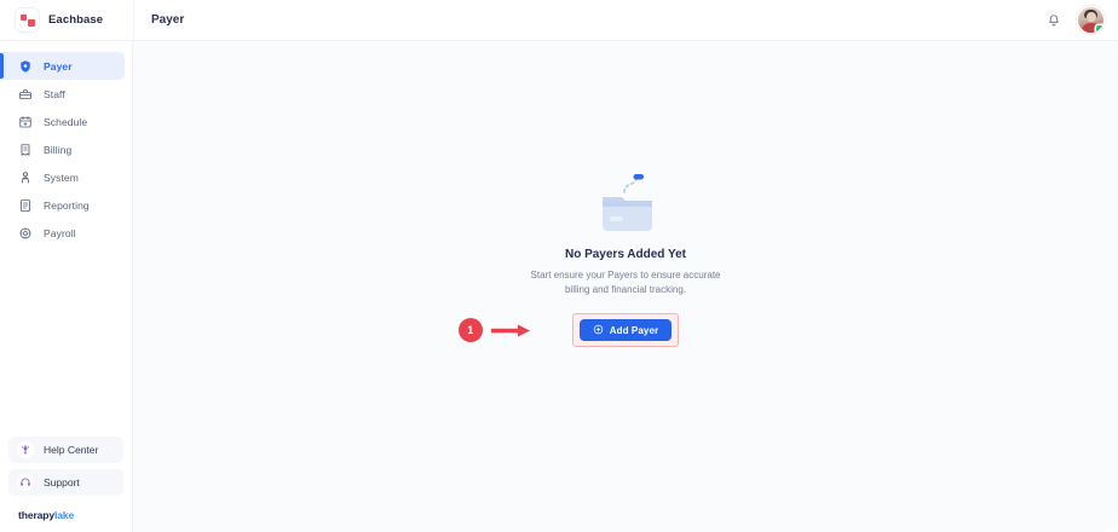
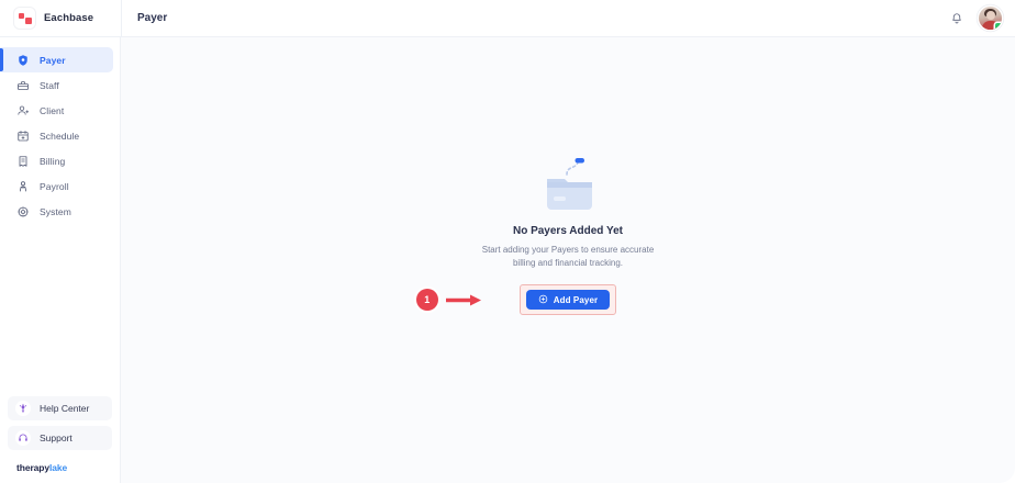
  Eachbase
  Payer
  Payer
  Staff
+ Client
  Schedule
  Billing
- System
+ Payroll
- Reporting
- Payroll
+ System
  Help Center
  Support
  therapylake
  No Payers Added Yet
- Start ensure your Payers to ensure accurate billing and financial tracking.
+ Start adding your Payers to ensure accurate billing and financial tracking.
  1
  Add Payer
